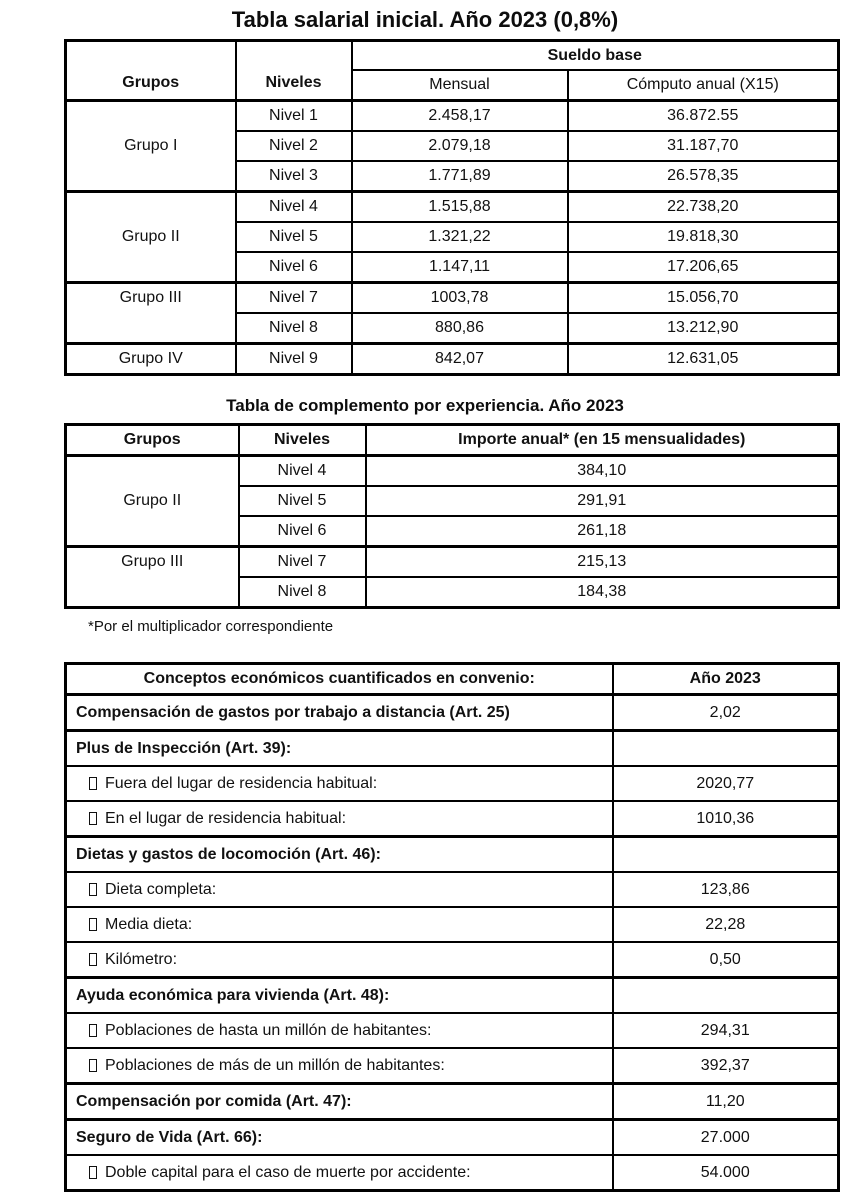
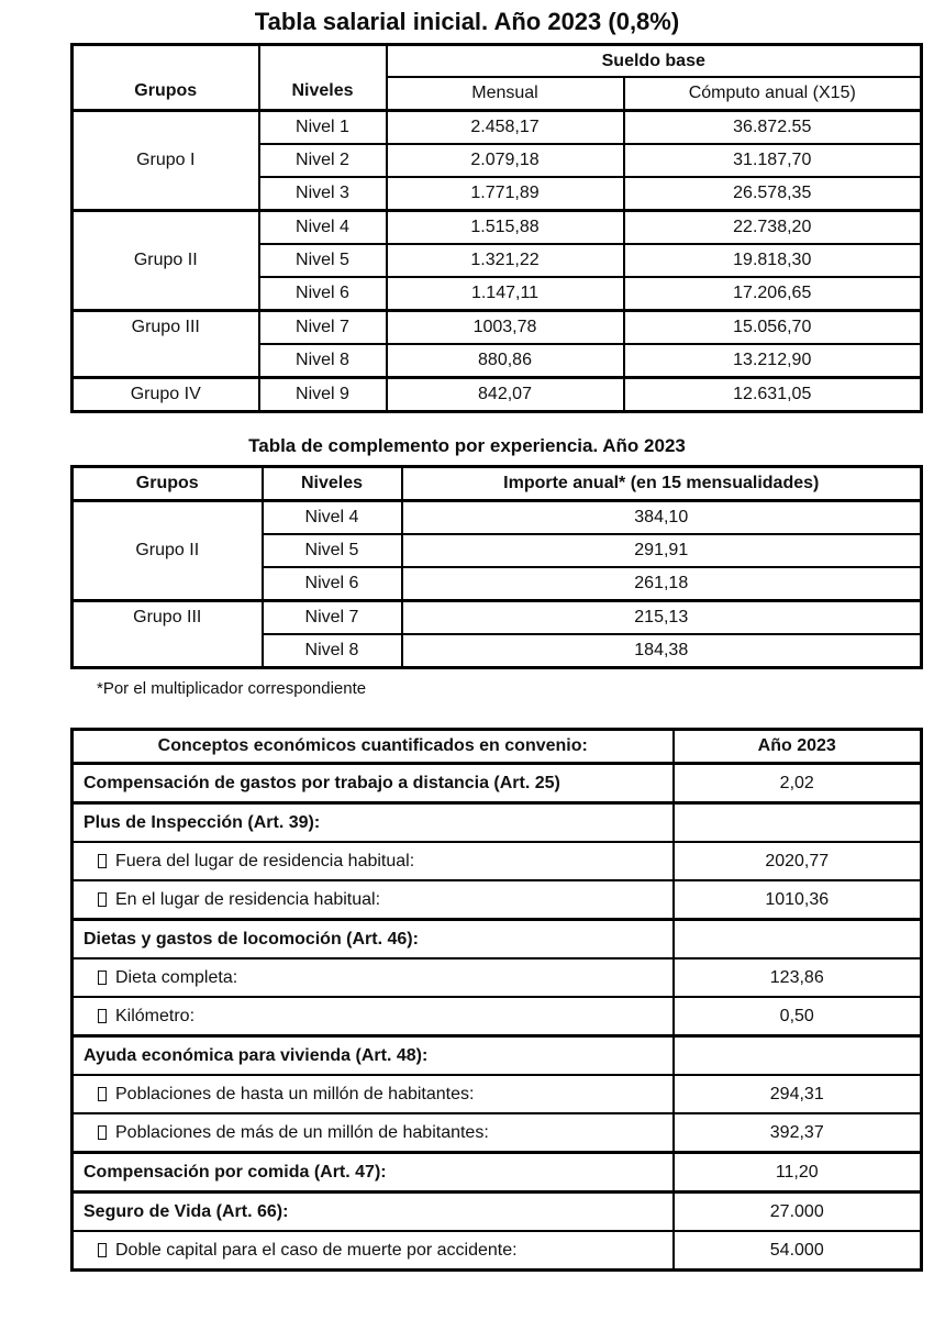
  Tabla salarial inicial. Año 2023 (0,8%)
  Grupos	Niveles	Sueldo base
  Mensual	Cómputo anual (X15)
  Grupo I	Nivel 1	2.458,17	36.872.55
  Nivel 2	2.079,18	31.187,70
  Nivel 3	1.771,89	26.578,35
  Grupo II	Nivel 4	1.515,88	22.738,20
  Nivel 5	1.321,22	19.818,30
  Nivel 6	1.147,11	17.206,65
  Grupo III	Nivel 7	1003,78	15.056,70
  Nivel 8	880,86	13.212,90
  Grupo IV	Nivel 9	842,07	12.631,05
  Tabla de complemento por experiencia. Año 2023
  Grupos	Niveles	Importe anual* (en 15 mensualidades)
  Grupo II	Nivel 4	384,10
  Nivel 5	291,91
  Nivel 6	261,18
  Grupo III	Nivel 7	215,13
  Nivel 8	184,38
  *Por el multiplicador correspondiente
  Conceptos económicos cuantificados en convenio:	Año 2023
  Compensación de gastos por trabajo a distancia (Art. 25)	2,02
  Plus de Inspección (Art. 39):
  Fuera del lugar de residencia habitual:	2020,77
  En el lugar de residencia habitual:	1010,36
  Dietas y gastos de locomoción (Art. 46):
  Dieta completa:	123,86
- Media dieta:	22,28
  Kilómetro:	0,50
  Ayuda económica para vivienda (Art. 48):
  Poblaciones de hasta un millón de habitantes:	294,31
  Poblaciones de más de un millón de habitantes:	392,37
  Compensación por comida (Art. 47):	11,20
  Seguro de Vida (Art. 66):	27.000
  Doble capital para el caso de muerte por accidente:	54.000
